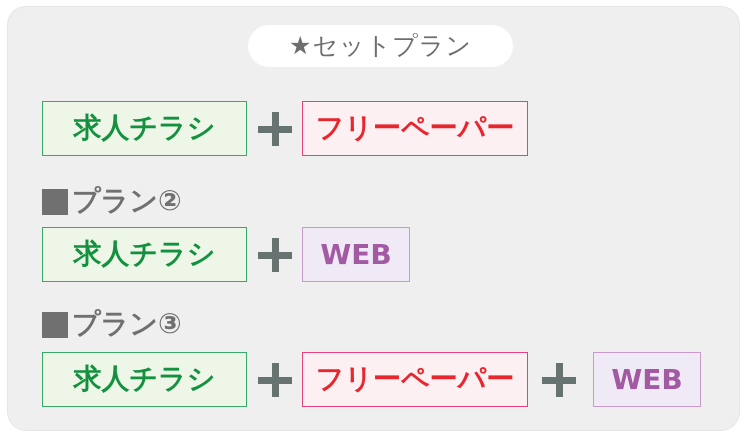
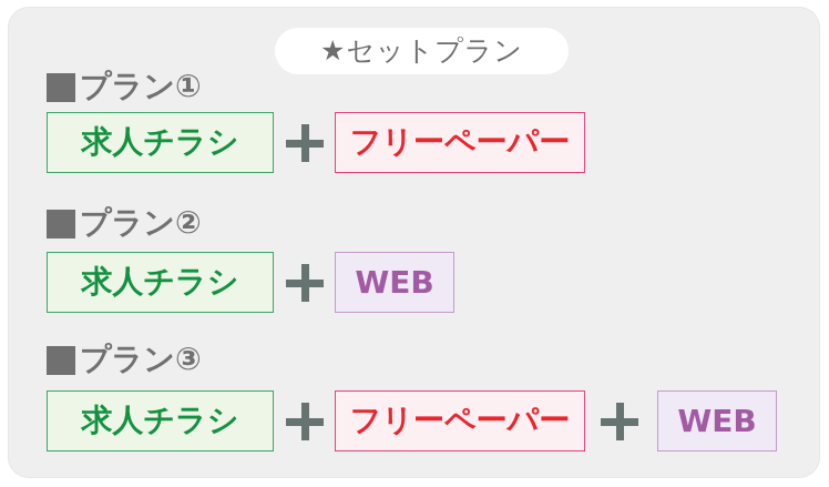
  ★セットプラン
+ プラン①
  求人チラシ
  フリーペーパー
  プラン②
  求人チラシ
  WEB
  プラン③
  求人チラシ
  フリーペーパー
  WEB
